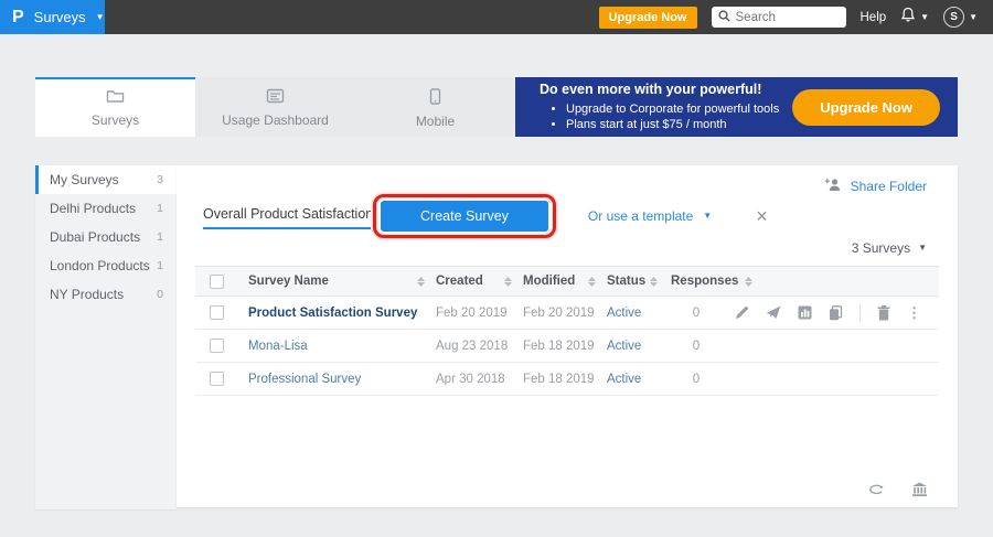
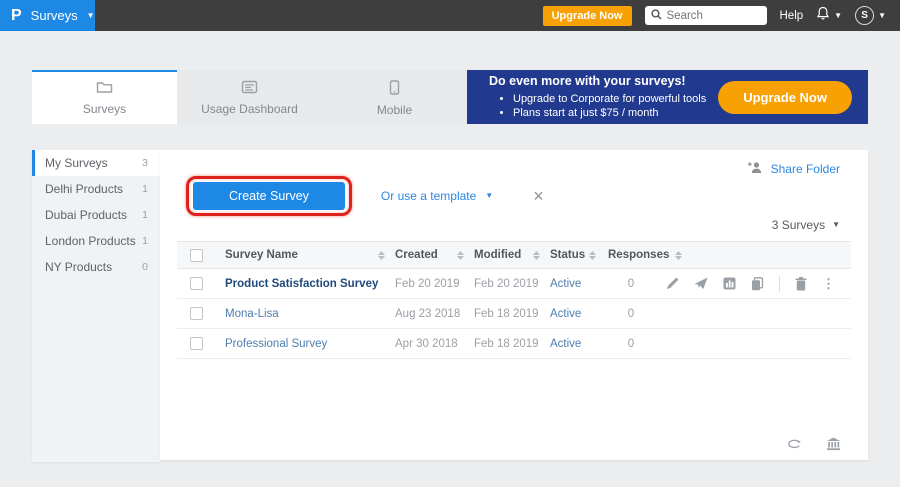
  P
  Surveys
  ▼
  Upgrade Now
  Search
  Help
  ▼
  S
  ▼
  Surveys
  Usage Dashboard
  Mobile
- Do even more with your powerful!
+ Do even more with your surveys!
  Upgrade to Corporate for powerful tools
  Plans start at just $75 / month
  Upgrade Now
  My Surveys
  3
  Delhi Products
  1
  Dubai Products
  1
  London Products
  1
  NY Products
  0
  Share Folder
- Overall Product Satisfaction
  Create Survey
  Or use a template
  ▼
  ×
  3 Surveys
  ▼
  Survey Name
  Created
  Modified
  Status
  Responses
  Product Satisfaction Survey
  Feb 20 2019
  Feb 20 2019
  Active
  0
  ⋮
  Mona-Lisa
  Aug 23 2018
  Feb 18 2019
  Active
  0
  Professional Survey
  Apr 30 2018
  Feb 18 2019
  Active
  0
